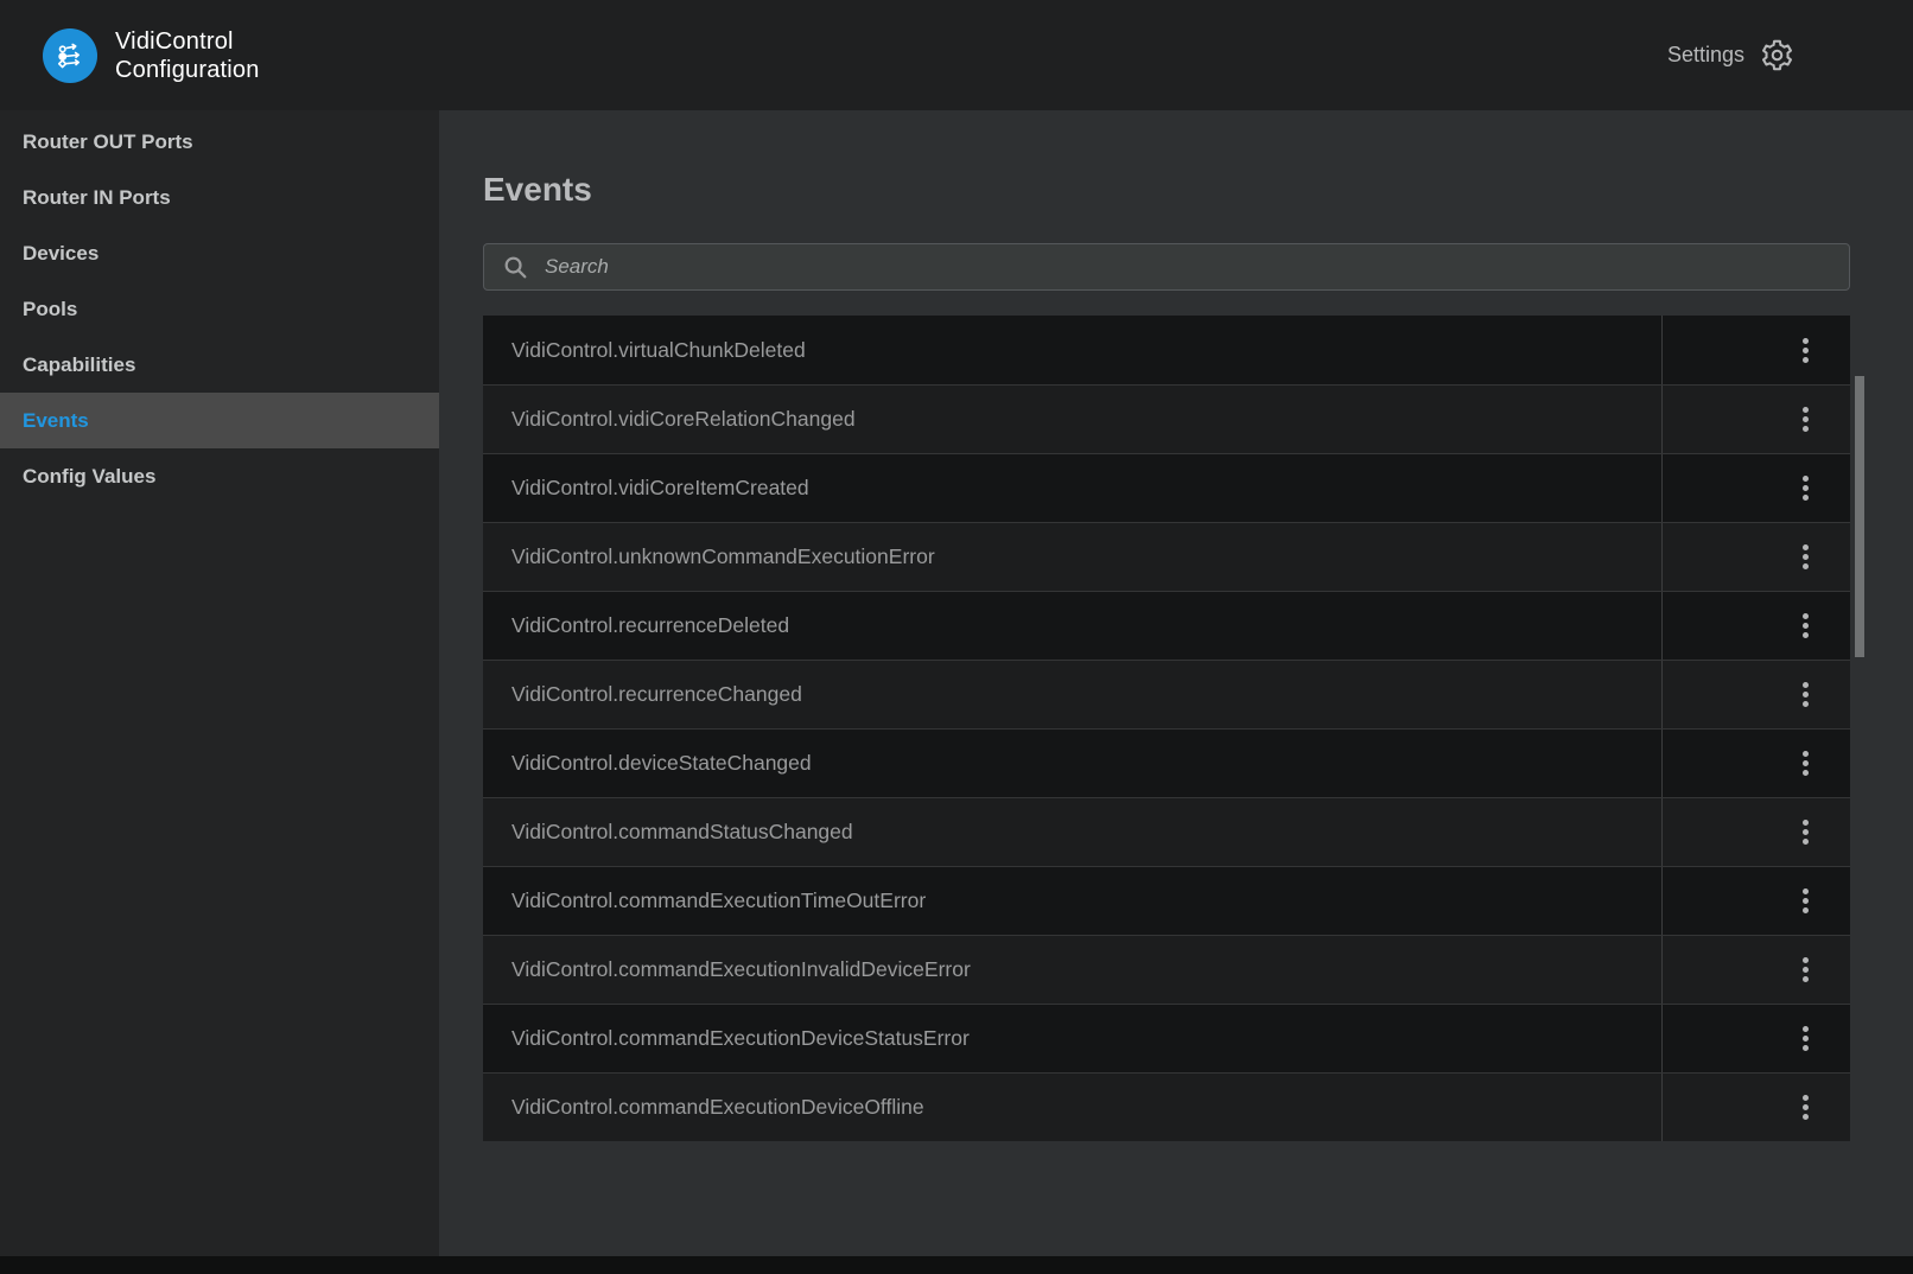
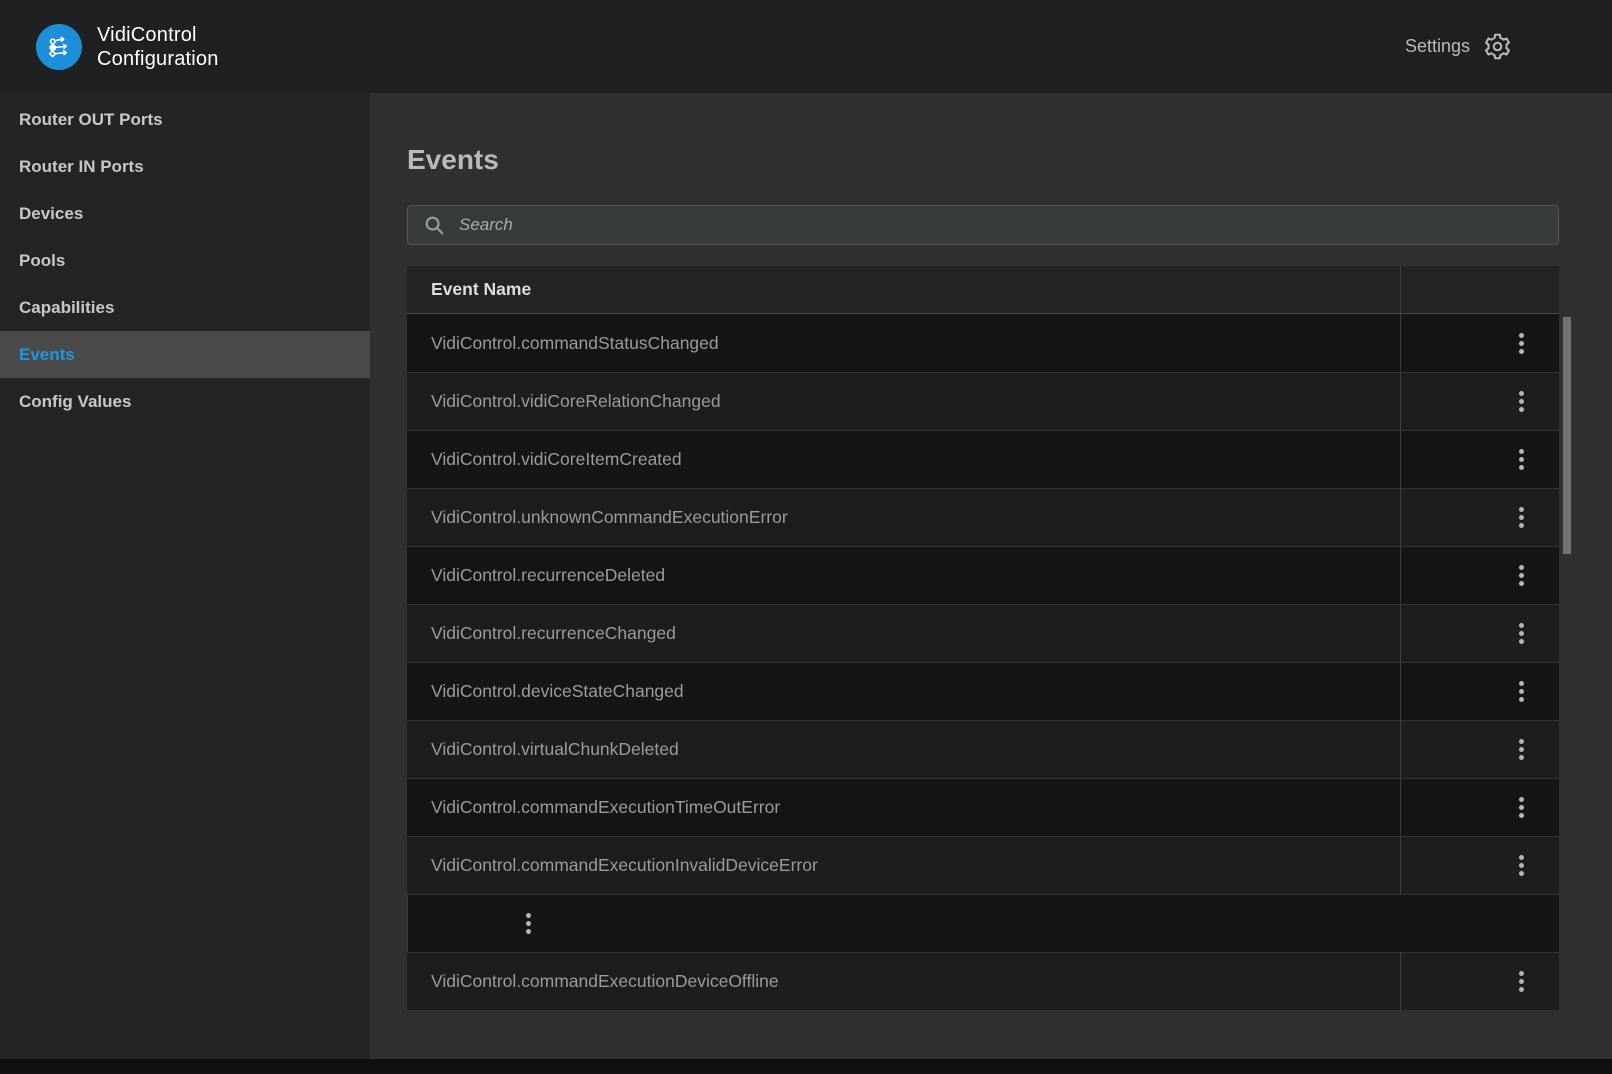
  VidiControl
  Configuration
  Settings
  Router OUT Ports
  Router IN Ports
  Devices
  Pools
  Capabilities
  Events
  Config Values
  Events
  Search
+ Event Name
- VidiControl.virtualChunkDeleted
+ VidiControl.commandStatusChanged
  VidiControl.vidiCoreRelationChanged
  VidiControl.vidiCoreItemCreated
  VidiControl.unknownCommandExecutionError
  VidiControl.recurrenceDeleted
  VidiControl.recurrenceChanged
  VidiControl.deviceStateChanged
- VidiControl.commandStatusChanged
+ VidiControl.virtualChunkDeleted
  VidiControl.commandExecutionTimeOutError
  VidiControl.commandExecutionInvalidDeviceError
- VidiControl.commandExecutionDeviceStatusError
  VidiControl.commandExecutionDeviceOffline
